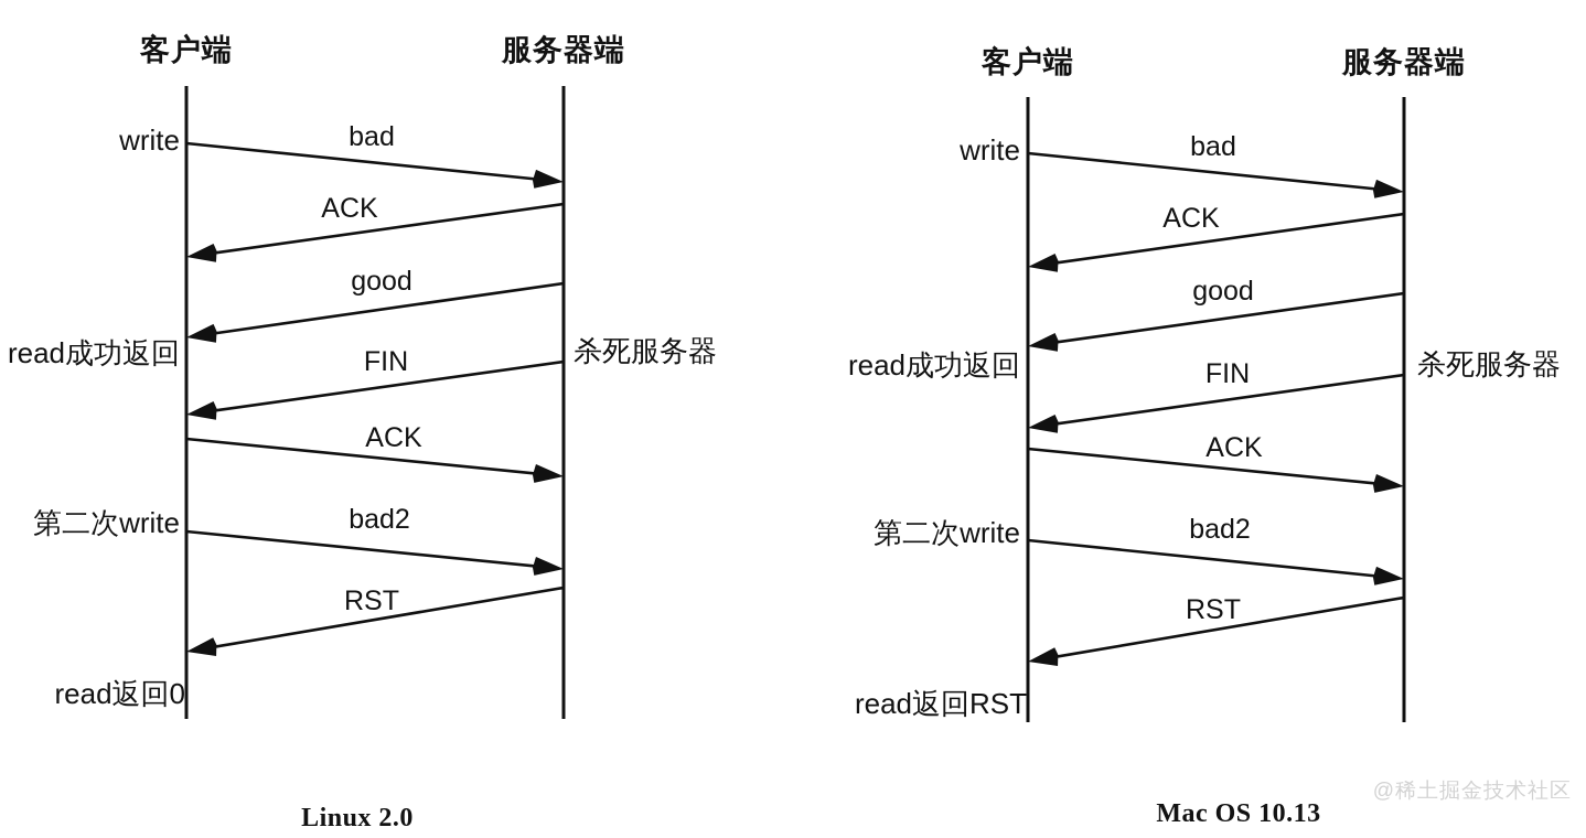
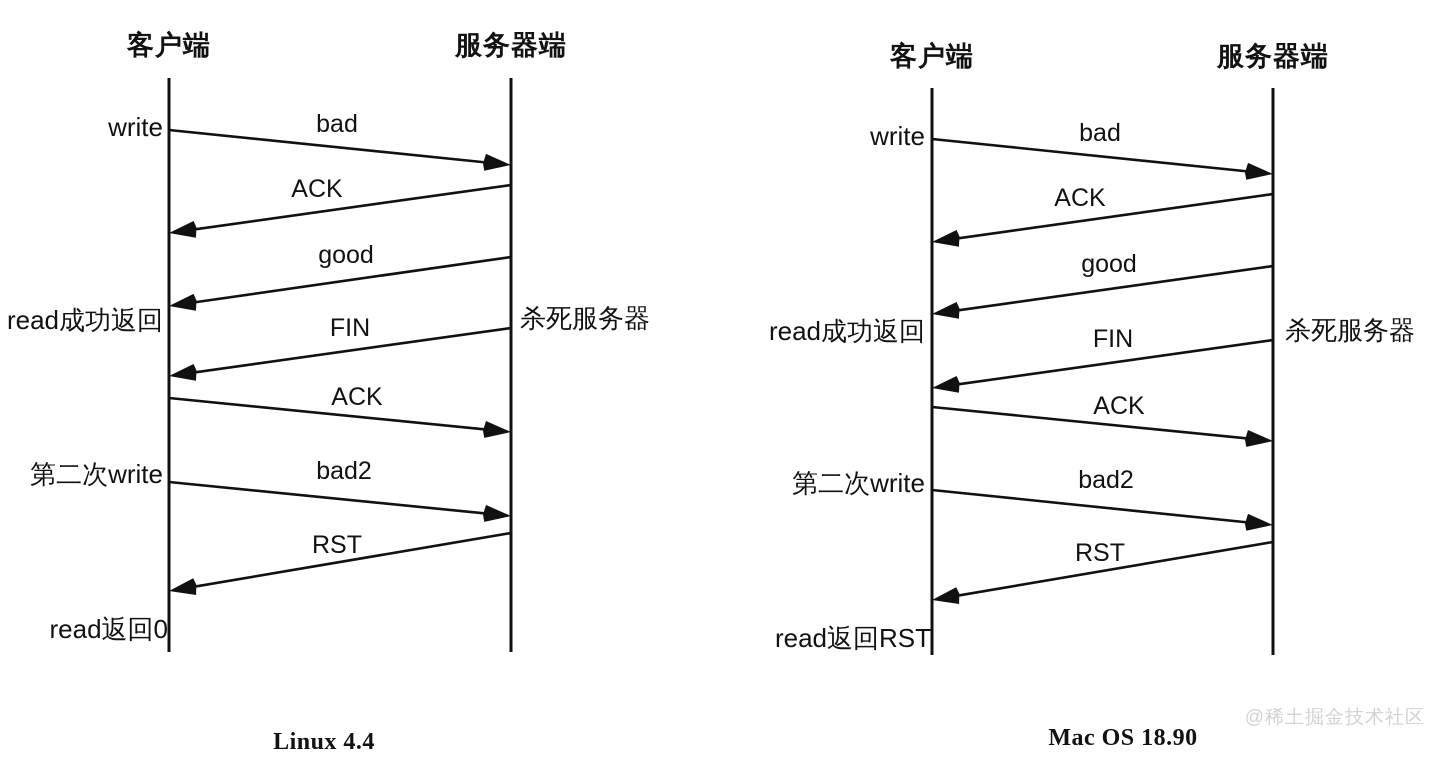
  客户端
  服务器端
  bad
  ACK
  good
  FIN
  ACK
  bad2
  RST
  write
  read成功返回
  杀死服务器
  第二次write
  read返回0
- Linux 2.0
+ Linux 4.4
  客户端
  服务器端
  bad
  ACK
  good
  FIN
  ACK
  bad2
  RST
  write
  read成功返回
  杀死服务器
  第二次write
  read返回RST
- Mac OS 10.13
+ Mac OS 18.90
  @稀土掘金技术社区
